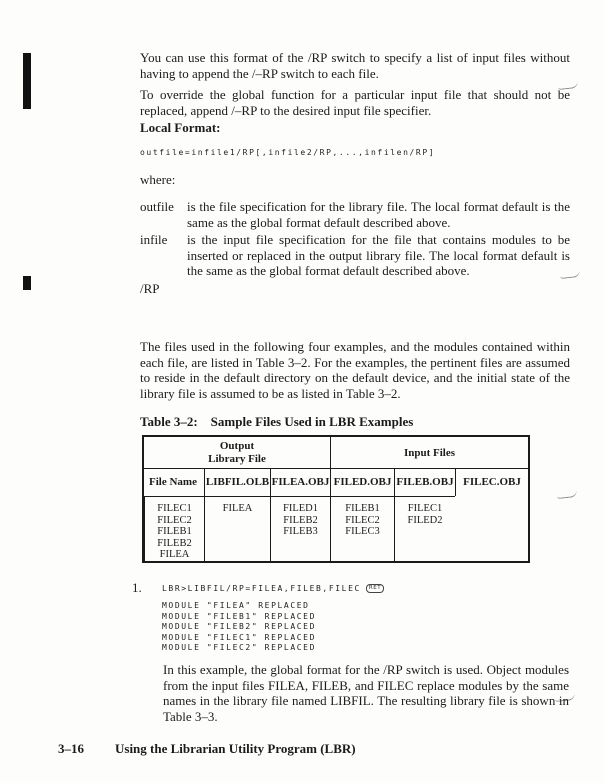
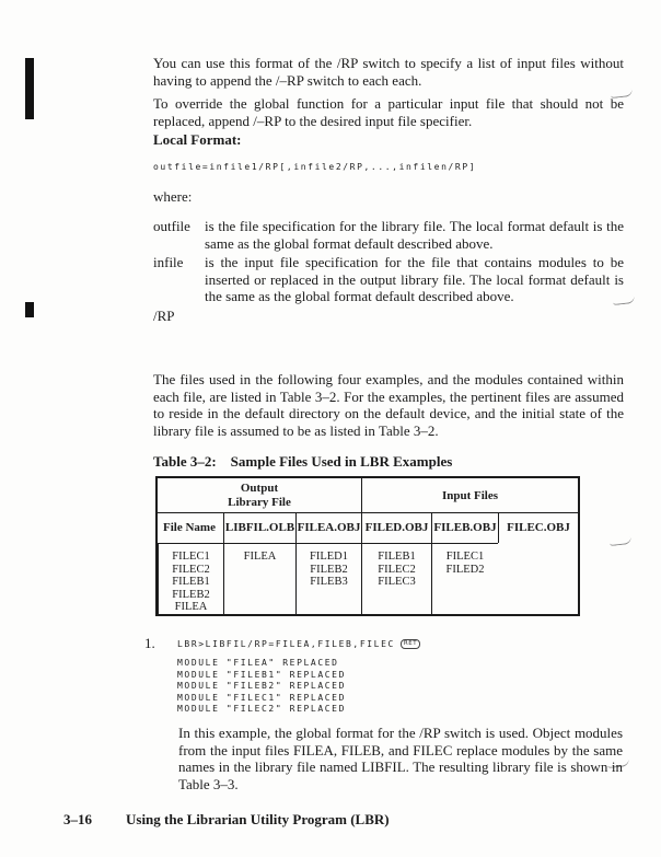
- You can use this format of the /RP switch to specify a list of input files without having to append the /–RP switch to each file.
+ You can use this format of the /RP switch to specify a list of input files without having to append the /–RP switch to each each.
  To override the global function for a particular input file that should not be replaced, append /–RP to the desired input file specifier.
  Local Format:
  outfile=infile1/RP[,infile2/RP,...,infilen/RP]
  where:
  outfile
  is the file specification for the library file. The local format default is the same as the global format default described above.
  infile
  is the input file specification for the file that contains modules to be inserted or replaced in the output library file. The local format default is the same as the global format default described above.
  /RP
  The files used in the following four examples, and the modules contained within each file, are listed in Table 3–2. For the examples, the pertinent files are assumed to reside in the default directory on the default device, and the initial state of the library file is assumed to be as listed in Table 3–2.
  Table 3–2: Sample Files Used in LBR Examples
  Output
  Library File
  Input Files
  File Name
  LIBFIL.OLB
  FILEA.OBJ
  FILED.OBJ
  FILEB.OBJ
  FILEC.OBJ
  FILEC1
  FILEC2
  FILEB1
  FILEB2
  FILEA
  FILEA
  FILED1
  FILEB2
  FILEB3
  FILEB1
  FILEC2
  FILEC3
  FILEC1
  FILED2
  1.
  LBR>LIBFIL/RP=FILEA,FILEB,FILEC
  MODULE "FILEA" REPLACED
  MODULE "FILEB1" REPLACED
  MODULE "FILEB2" REPLACED
  MODULE "FILEC1" REPLACED
  MODULE "FILEC2" REPLACED
  In this example, the global format for the /RP switch is used. Object modules from the input files FILEA, FILEB, and FILEC replace modules by the same names in the library file named LIBFIL. The resulting library file is shown in Table 3–3.
  3–16
  Using the Librarian Utility Program (LBR)
